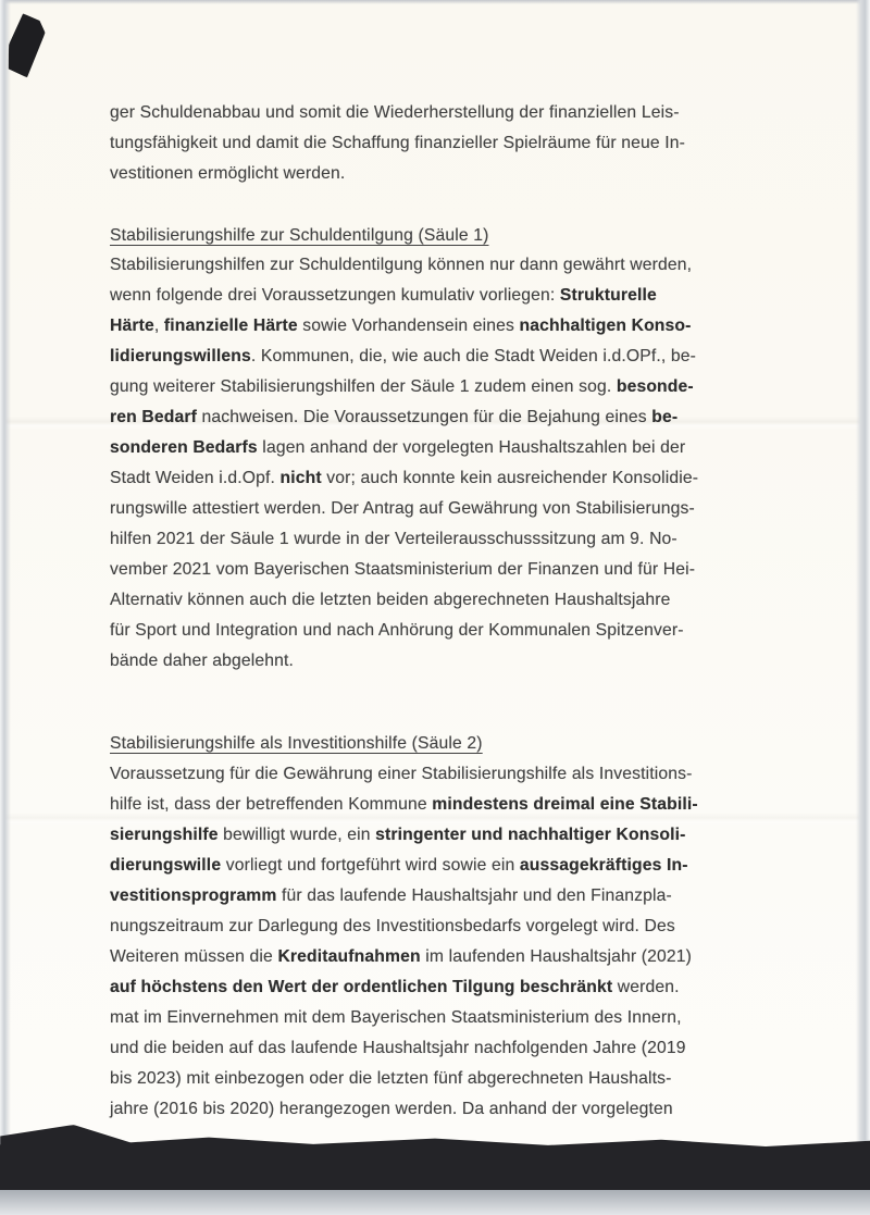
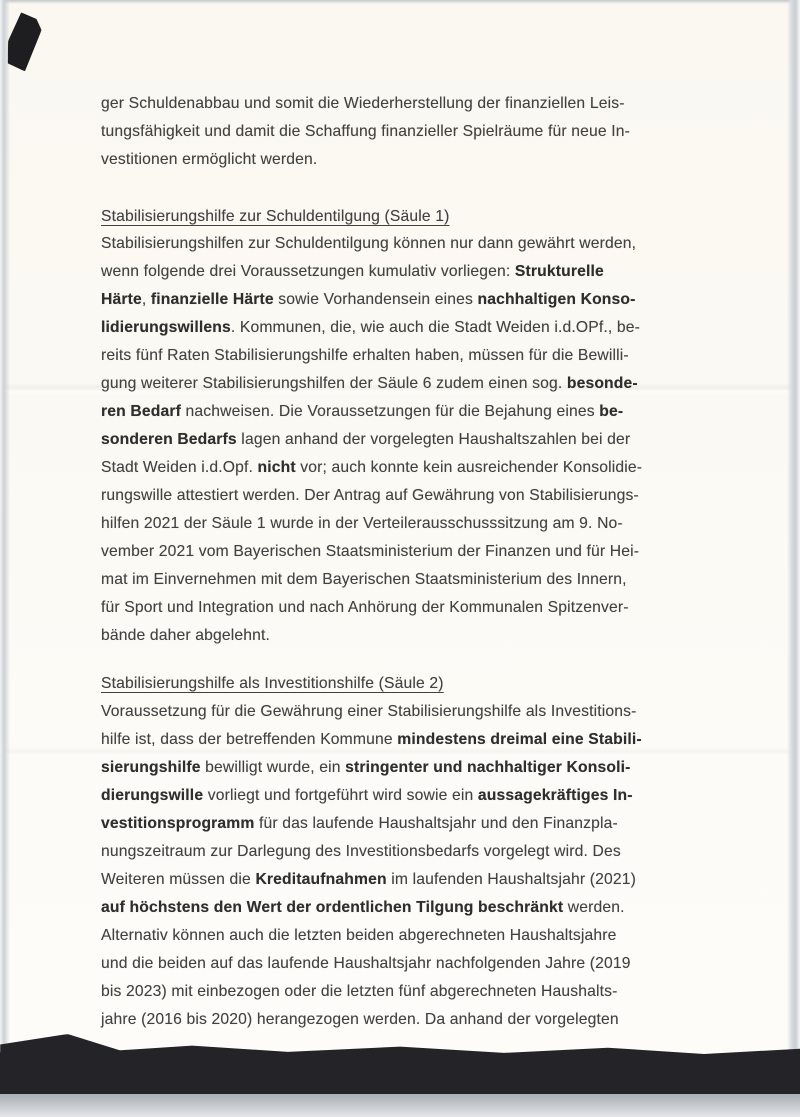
  ger Schuldenabbau und somit die Wiederherstellung der finanziellen Leis-
  tungsfähigkeit und damit die Schaffung finanzieller Spielräume für neue In-
  vestitionen ermöglicht werden.
  Stabilisierungshilfe zur Schuldentilgung (Säule 1)
  Stabilisierungshilfen zur Schuldentilgung können nur dann gewährt werden,
  wenn folgende drei Voraussetzungen kumulativ vorliegen: Strukturelle
  Härte, finanzielle Härte sowie Vorhandensein eines nachhaltigen Konso-
  lidierungswillens. Kommunen, die, wie auch die Stadt Weiden i.d.OPf., be-
+ reits fünf Raten Stabilisierungshilfe erhalten haben, müssen für die Bewilli-
- gung weiterer Stabilisierungshilfen der Säule 1 zudem einen sog. besonde-
+ gung weiterer Stabilisierungshilfen der Säule 6 zudem einen sog. besonde-
  ren Bedarf nachweisen. Die Voraussetzungen für die Bejahung eines be-
  sonderen Bedarfs lagen anhand der vorgelegten Haushaltszahlen bei der
  Stadt Weiden i.d.Opf. nicht vor; auch konnte kein ausreichender Konsolidie-
  rungswille attestiert werden. Der Antrag auf Gewährung von Stabilisierungs-
  hilfen 2021 der Säule 1 wurde in der Verteilerausschusssitzung am 9. No-
  vember 2021 vom Bayerischen Staatsministerium der Finanzen und für Hei-
- Alternativ können auch die letzten beiden abgerechneten Haushaltsjahre
+ mat im Einvernehmen mit dem Bayerischen Staatsministerium des Innern,
  für Sport und Integration und nach Anhörung der Kommunalen Spitzenver-
  bände daher abgelehnt.
  Stabilisierungshilfe als Investitionshilfe (Säule 2)
  Voraussetzung für die Gewährung einer Stabilisierungshilfe als Investitions-
  hilfe ist, dass der betreffenden Kommune mindestens dreimal eine Stabili-
  sierungshilfe bewilligt wurde, ein stringenter und nachhaltiger Konsoli-
  dierungswille vorliegt und fortgeführt wird sowie ein aussagekräftiges In-
  vestitionsprogramm für das laufende Haushaltsjahr und den Finanzpla-
  nungszeitraum zur Darlegung des Investitionsbedarfs vorgelegt wird. Des
  Weiteren müssen die Kreditaufnahmen im laufenden Haushaltsjahr (2021)
  auf höchstens den Wert der ordentlichen Tilgung beschränkt werden.
- mat im Einvernehmen mit dem Bayerischen Staatsministerium des Innern,
+ Alternativ können auch die letzten beiden abgerechneten Haushaltsjahre
  und die beiden auf das laufende Haushaltsjahr nachfolgenden Jahre (2019
  bis 2023) mit einbezogen oder die letzten fünf abgerechneten Haushalts-
  jahre (2016 bis 2020) herangezogen werden. Da anhand der vorgelegten
